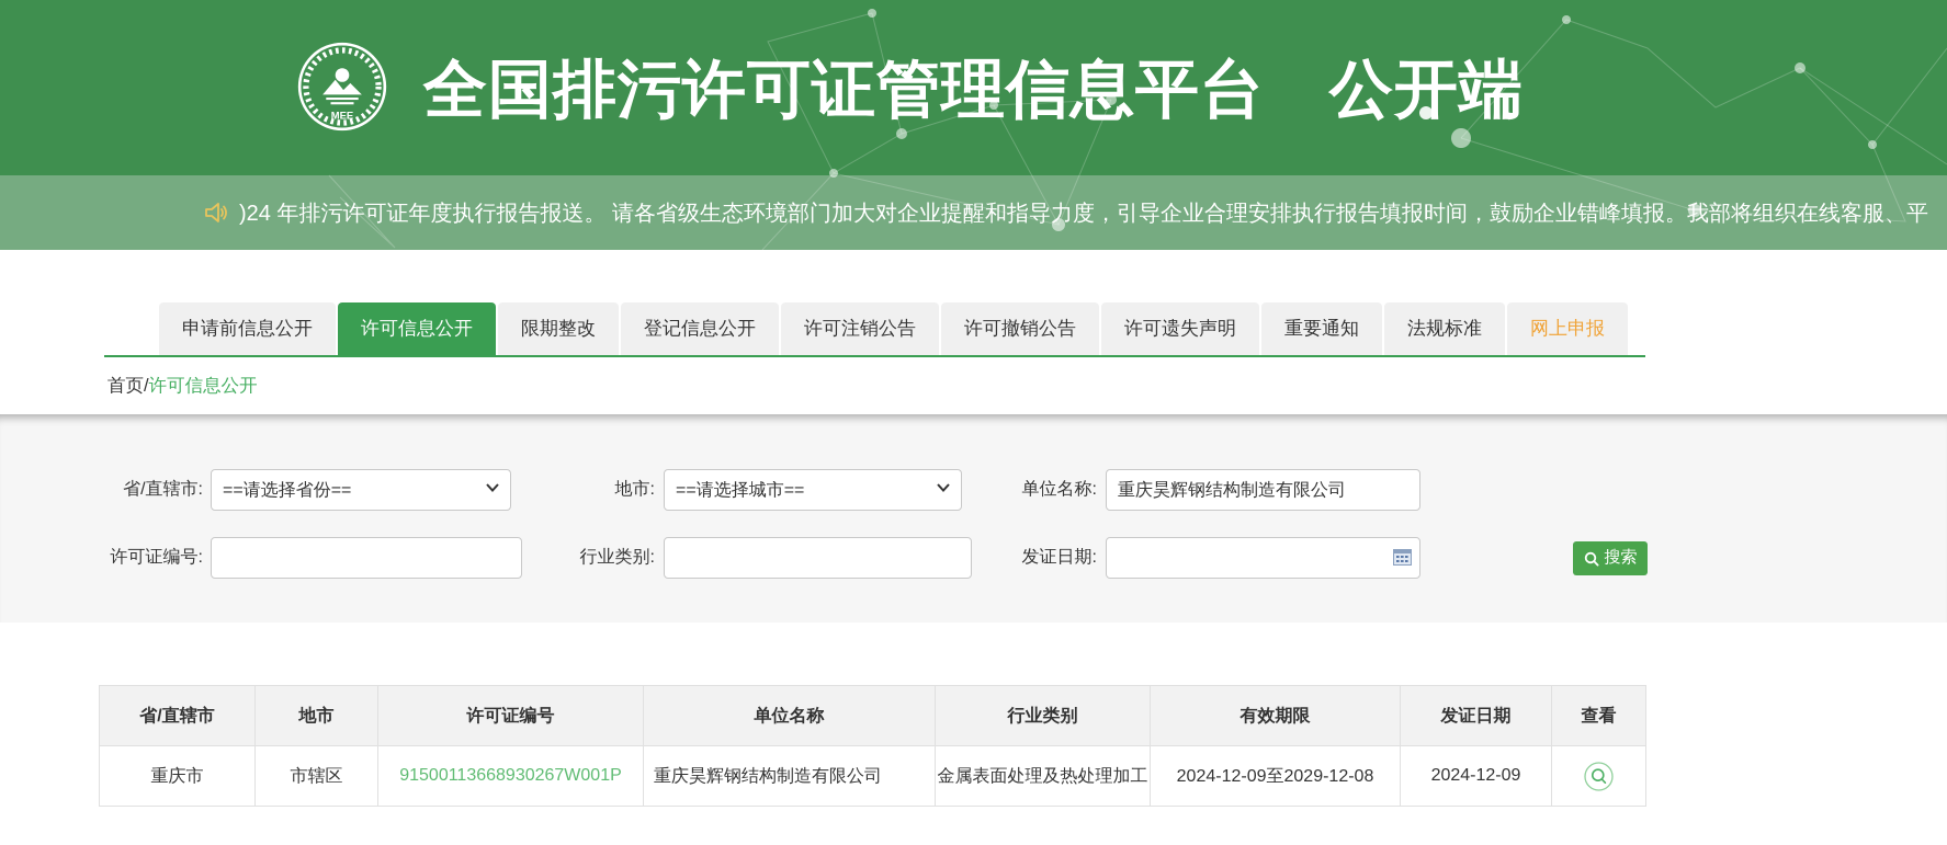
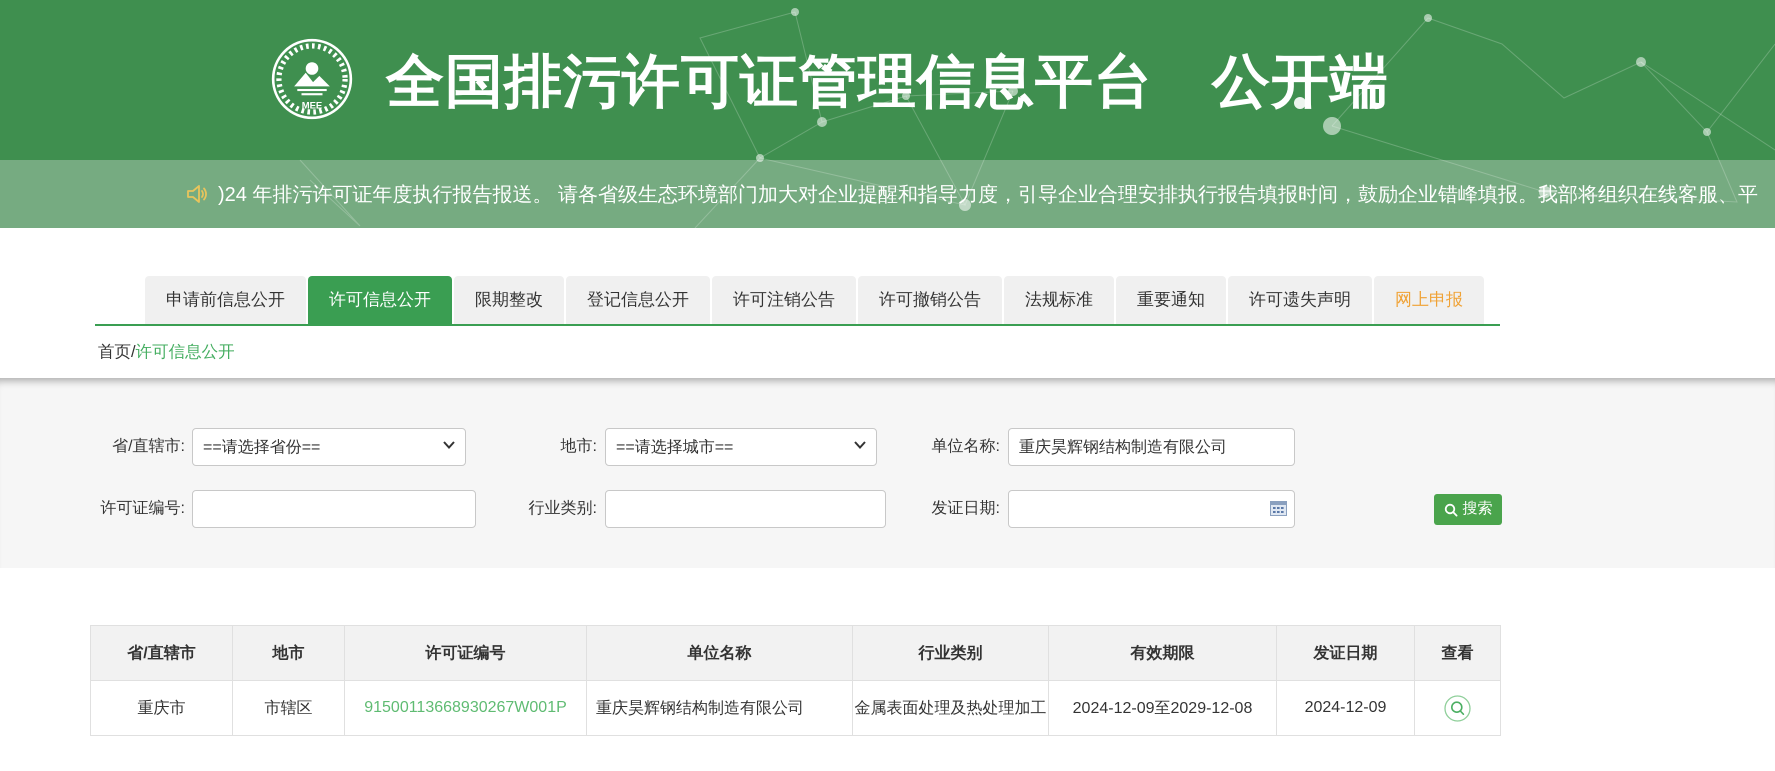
  MEE
  全国排污许可证管理信息平台 公开端
  )24 年排污许可证年度执行报告报送。 请各省级生态环境部门加大对企业提醒和指导力度，引导企业合理安排执行报告填报时间，鼓励企业错峰填报。我部将组织在线客服、平
  申请前信息公开
  许可信息公开
  限期整改
  登记信息公开
  许可注销公告
  许可撤销公告
- 许可遗失声明
+ 法规标准
  重要通知
- 法规标准
+ 许可遗失声明
  网上申报
  首页
  /
  许可信息公开
  省/直辖市:
  ==请选择省份==
  地市:
  ==请选择城市==
  单位名称:
  重庆昊辉钢结构制造有限公司
  许可证编号:
  行业类别:
  发证日期:
  搜索
  省/直辖市	地市	许可证编号	单位名称	行业类别	有效期限	发证日期	查看
  重庆市	市辖区	91500113668930267W001P	重庆昊辉钢结构制造有限公司	金属表面处理及热处理加工	2024-12-09至2029-12-08	2024-12-09
